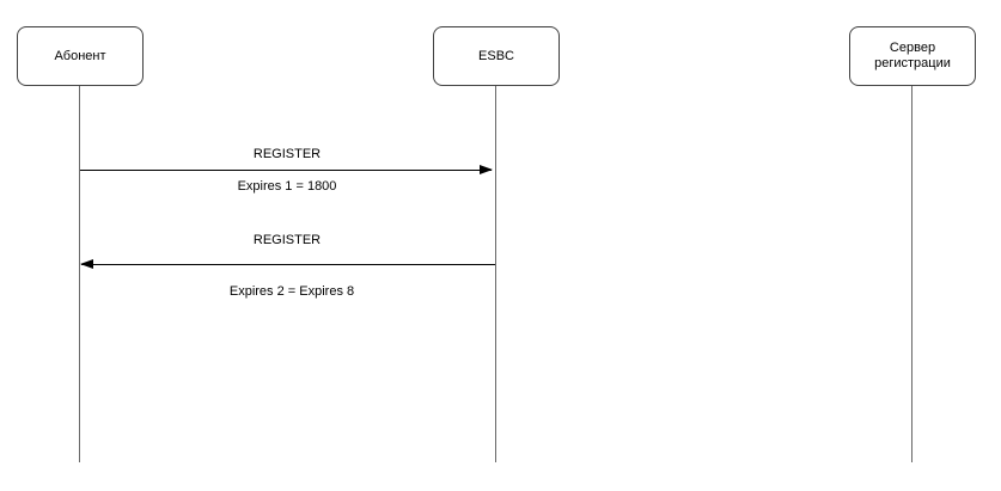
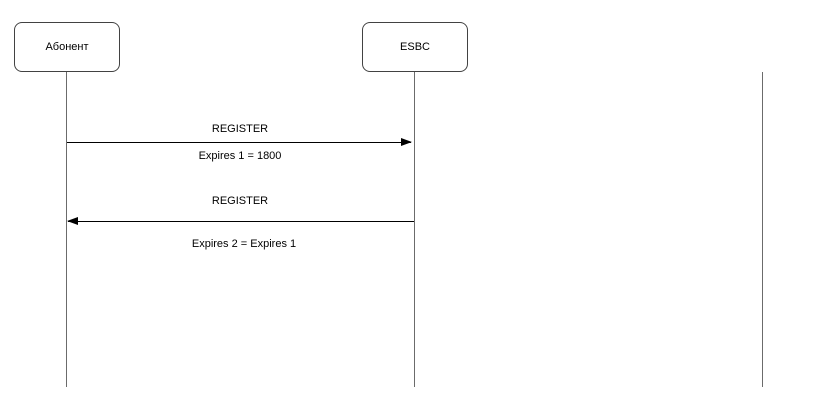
  Абонент
  ESBC
- Сервер регистрации
  REGISTER
  Expires 1 = 1800
  REGISTER
- Expires 2 = Expires 8
+ Expires 2 = Expires 1
